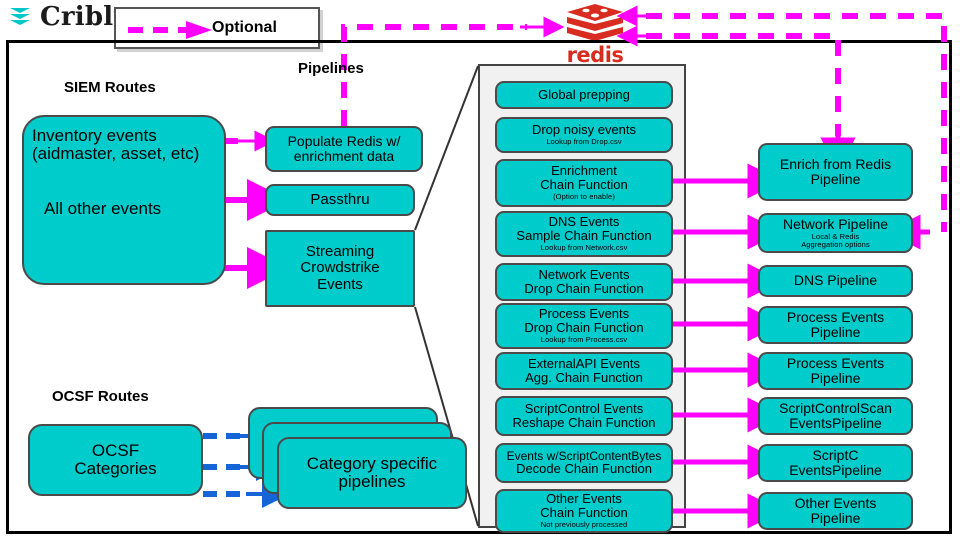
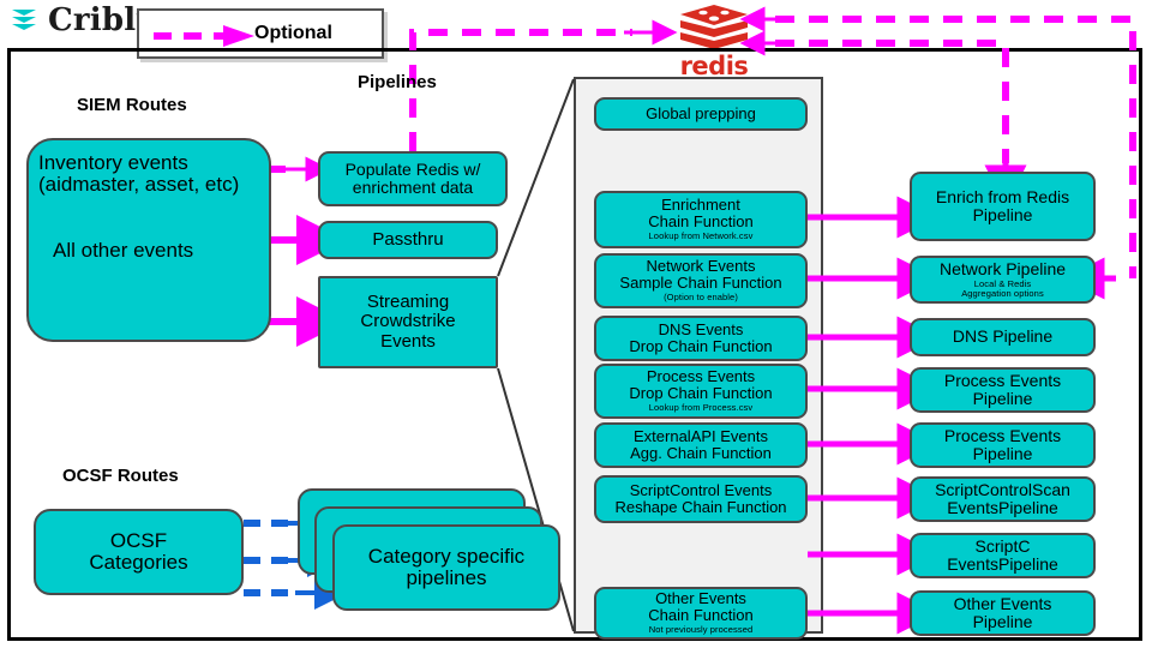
  Cribl
  Optional
  redis
  SIEM Routes
  Pipelines
  OCSF Routes
  Inventory events
  (aidmaster, asset, etc)
  All other events
  Populate Redis w/
  enrichment data
  Passthru
  Streaming
  Crowdstrike
  Events
  OCSF
  Categories
  Category specific
  pipelines
  Global prepping
- Drop noisy events
- Lookup from Drop.csv
  Enrichment
  Chain Function
- (Option to enable)
+ Lookup from Network.csv
- DNS Events
+ Network Events
  Sample Chain Function
- Lookup from Network.csv
+ (Option to enable)
- Network Events
+ DNS Events
  Drop Chain Function
  Process Events
  Drop Chain Function
  Lookup from Process.csv
  ExternalAPI Events
  Agg. Chain Function
  ScriptControl Events
  Reshape Chain Function
- Events w/ScriptContentBytes
- Decode Chain Function
  Other Events
  Chain Function
  Not previously processed
  Enrich from Redis
  Pipeline
  Network Pipeline
  Local & Redis
  Aggregation options
  DNS Pipeline
  Process Events
  Pipeline
  Process Events
  Pipeline
  ScriptControlScan
  EventsPipeline
  ScriptC
  EventsPipeline
  Other Events
  Pipeline
